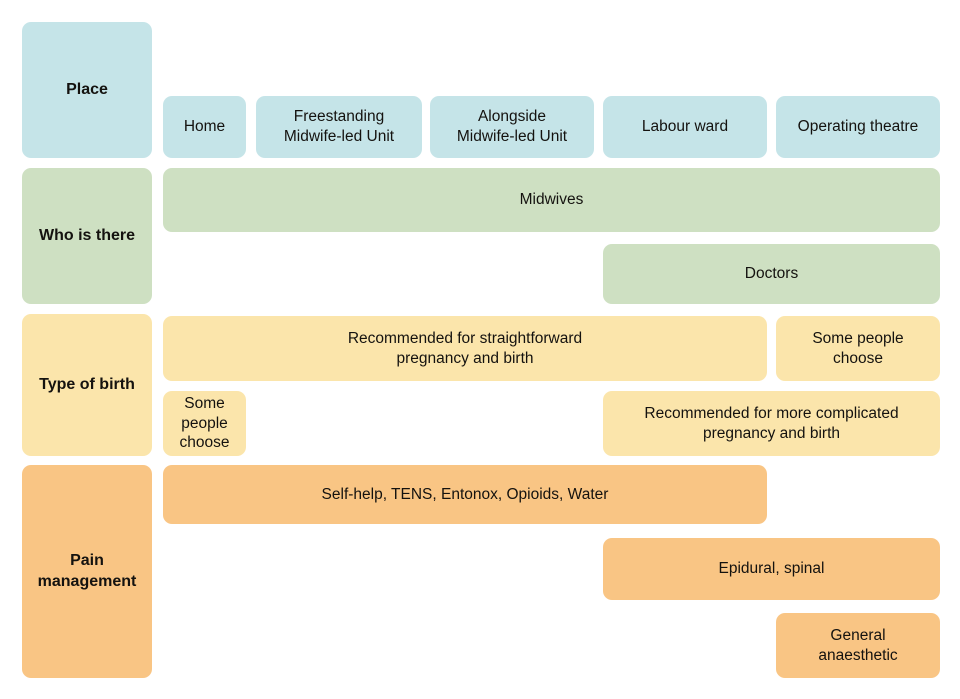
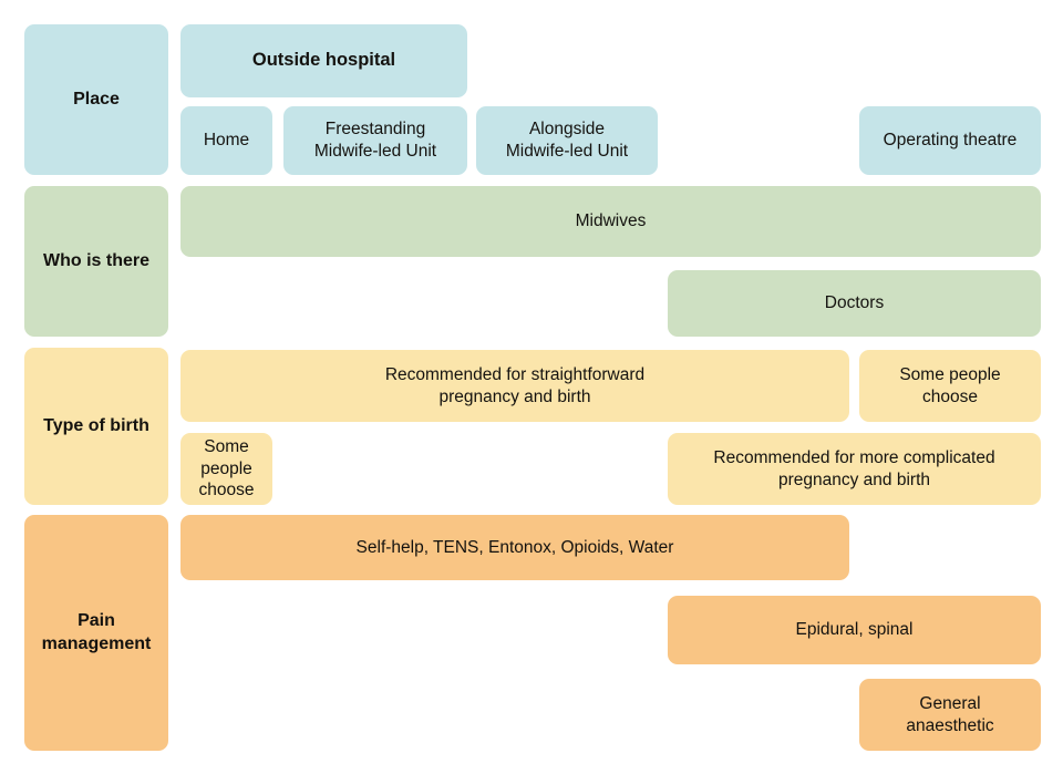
  Place
+ Outside hospital
  Home
  Freestanding
  Midwife-led Unit
  Alongside
  Midwife-led Unit
- Labour ward
  Operating theatre
  Who is there
  Midwives
  Doctors
  Type of birth
  Recommended for straightforward
  pregnancy and birth
  Some people
  choose
  Some
  people
  choose
  Recommended for more complicated
  pregnancy and birth
  Pain
  management
  Self-help, TENS, Entonox, Opioids, Water
  Epidural, spinal
  General
  anaesthetic
